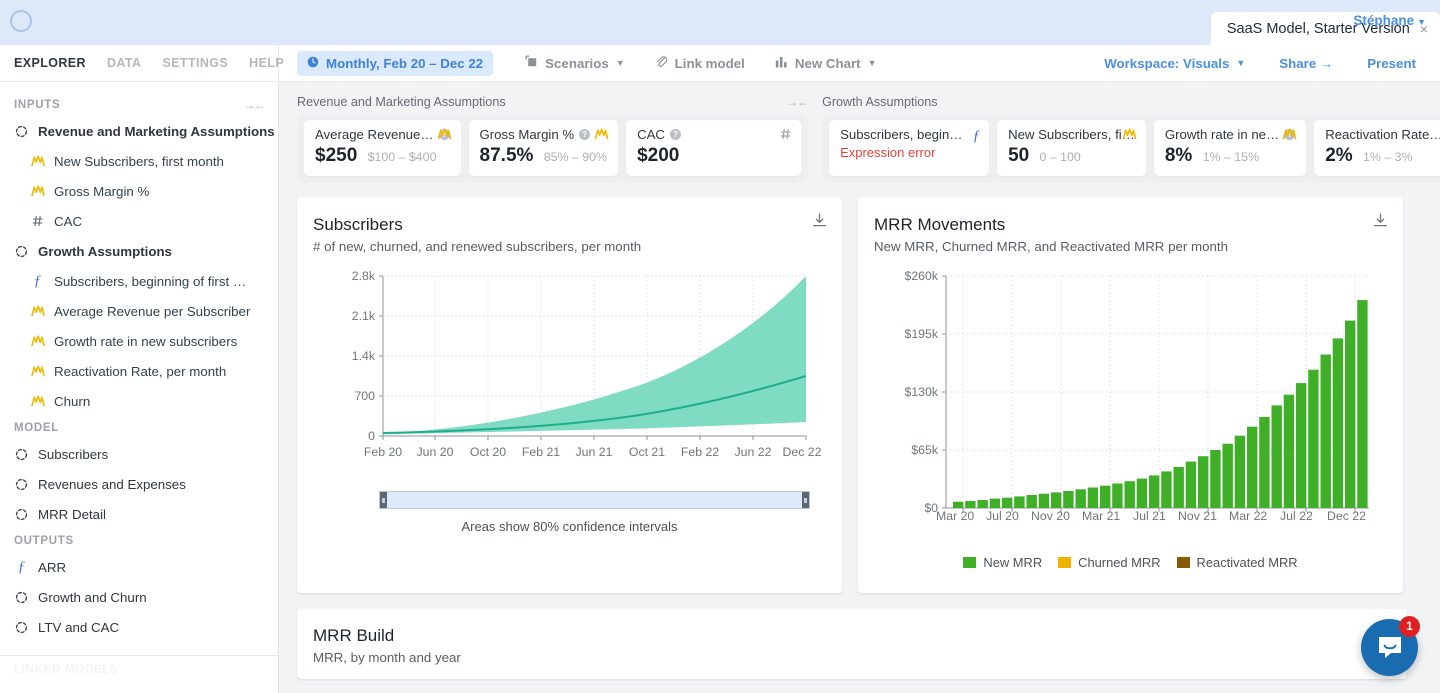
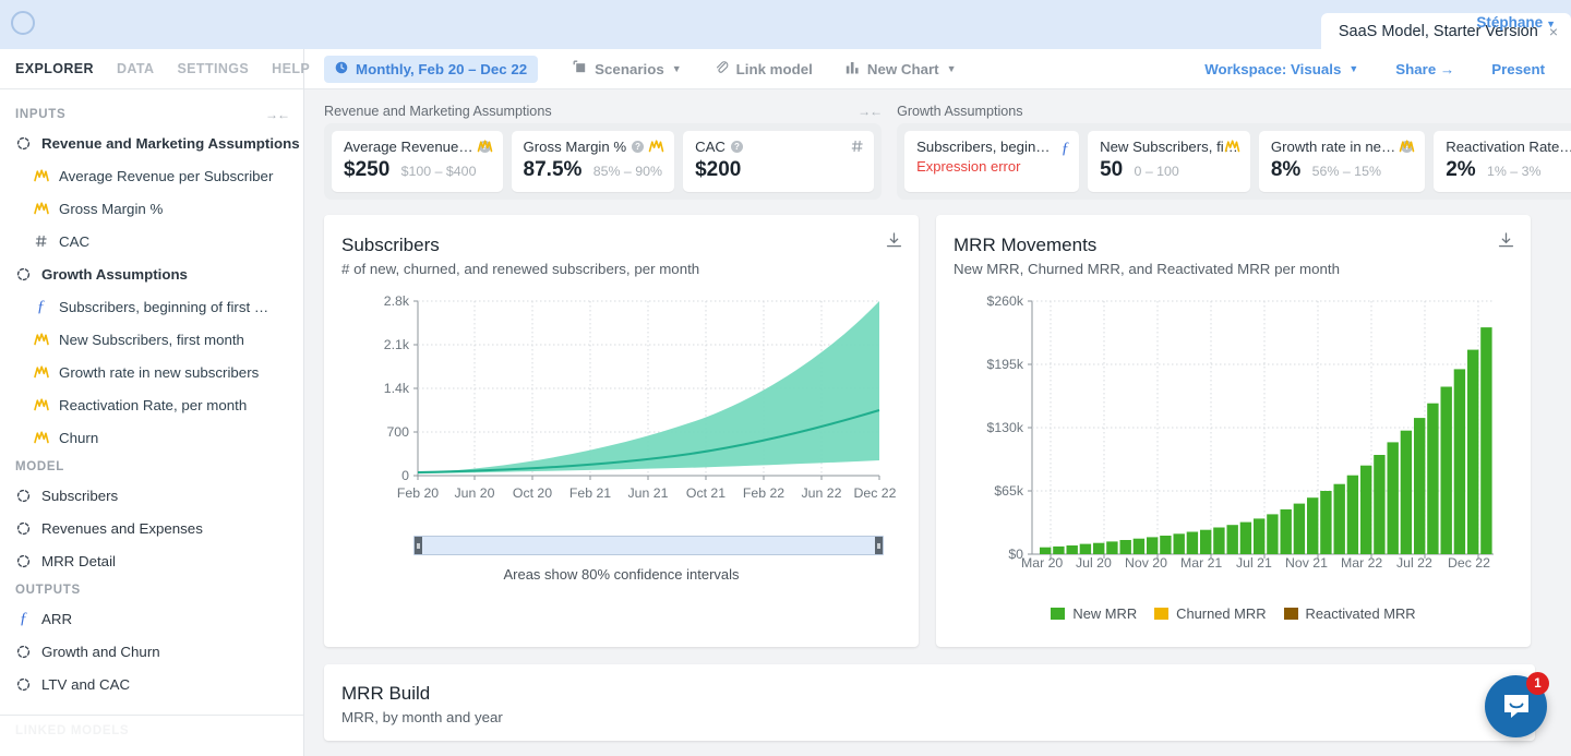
  SaaS Model, Starter Version
  ×
  Stéphane ▼
  EXPLORER
  DATA
  SETTINGS
  HELP
  INPUTS
  →←
  Revenue and Marketing Assumptions
- New Subscribers, first month
+ Average Revenue per Subscriber
  Gross Margin %
  CAC
  Growth Assumptions
  ƒ
  Subscribers, beginning of first …
- Average Revenue per Subscriber
+ New Subscribers, first month
  Growth rate in new subscribers
  Reactivation Rate, per month
  Churn
  MODEL
  Subscribers
  Revenues and Expenses
  MRR Detail
  OUTPUTS
  ƒ
  ARR
  Growth and Churn
  LTV and CAC
  Monthly, Feb 20 – Dec 22
  Scenarios
  ▼
  Link model
  New Chart
  ▼
  Workspace: Visuals
  ▼
  Share →
  Present
  Revenue and Marketing Assumptions
  →←
  Average Revenue…
  ?
  $250 $100 – $400
  Gross Margin %
  ?
  87.5% 85% – 90%
  CAC
  ?
  $200
  Growth Assumptions
  Subscribers, begin…
  Expression error
  ƒ
  New Subscribers, fi
  50 0 – 100
  Growth rate in ne…
  ?
- 8% 1% – 15%
+ 8% 56% – 15%
  Reactivation Rate…
  2% 1% – 3%
  Subscribers
  # of new, churned, and renewed subscribers, per month
  2.8k
  2.1k
  1.4k
  700
  0
  Feb 20
  Jun 20
  Oct 20
  Feb 21
  Jun 21
  Oct 21
  Feb 22
  Jun 22
  Dec 22
  Areas show 80% confidence intervals
  MRR Movements
  New MRR, Churned MRR, and Reactivated MRR per month
  $260k
  $195k
  $130k
  $65k
  $0
  Mar 20
  Jul 20
  Nov 20
  Mar 21
  Jul 21
  Nov 21
  Mar 22
  Jul 22
  Dec 22
  New MRR
  Churned MRR
  Reactivated MRR
  MRR Build
  MRR, by month and year
  1
